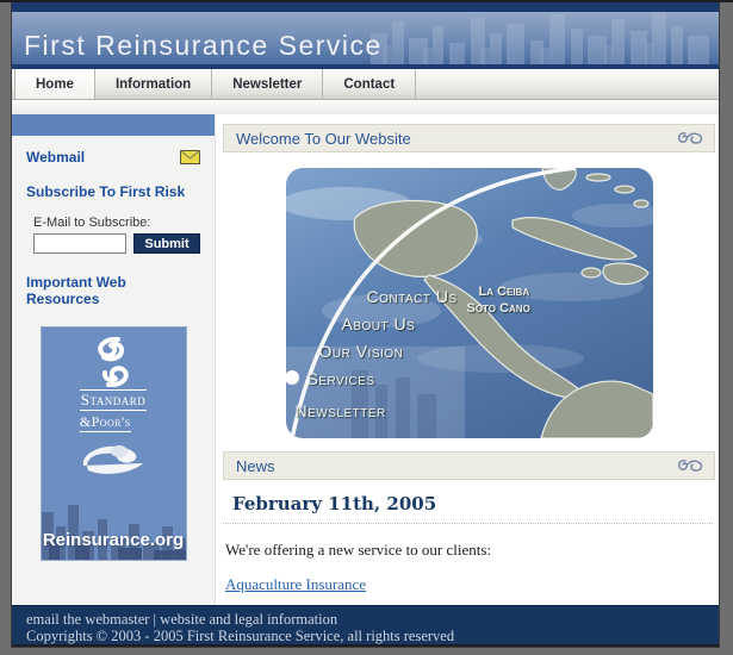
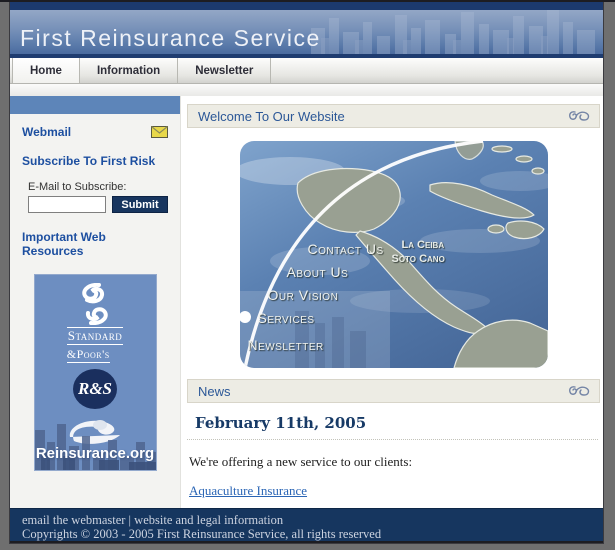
  First Reinsurance Service
  Home
  Information
  Newsletter
- Contact
  Webmail
  Subscribe To First Risk
  E-Mail to Subscribe:
  Submit
  Important Web Resources
  Standard
  &Poor's
+ R&S
  Reinsurance.org
  Welcome To Our Website
  Contact Us
  About Us
  Our Vision
  Services
  Newsletter
  La Ceiba
  Soto Cano
  News
  February 11th, 2005
  We're offering a new service to our clients:
  Aquaculture Insurance
  email the webmaster | website and legal information
  Copyrights © 2003 - 2005 First Reinsurance Service, all rights reserved
